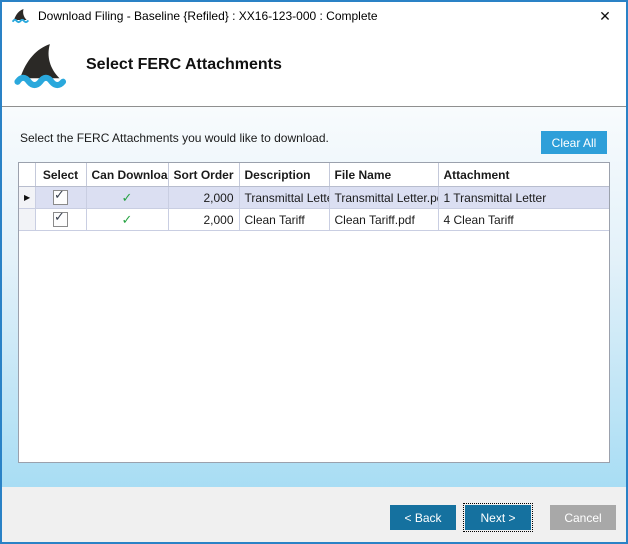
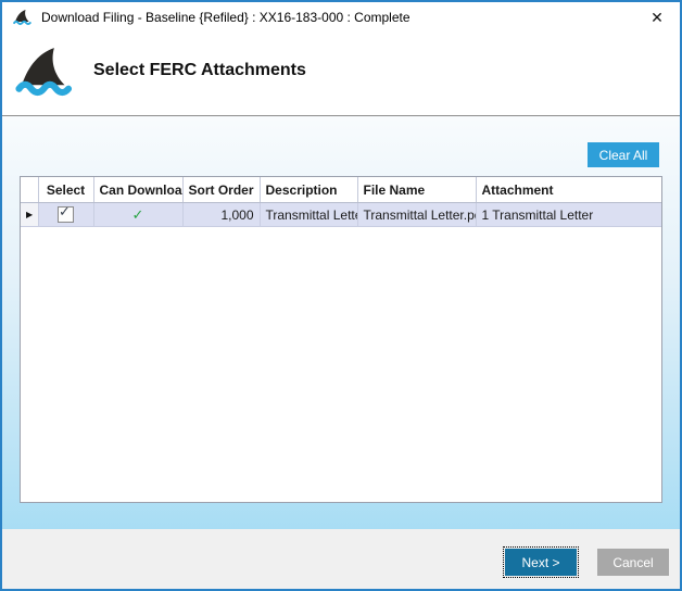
- Download Filing - Baseline {Refiled} : XX16-123-000 : Complete
+ Download Filing - Baseline {Refiled} : XX16-183-000 : Complete
  ✕
  Select FERC Attachments
- Select the FERC Attachments you would like to download.
  Clear All
  	Select	Can Downloa	Sort Order	Description	File Name	Attachment
- ▶	✓	✓	2,000	Transmittal Lett	Transmittal Letter.p	1 Transmittal Letter
+ ▶	✓	✓	1,000	Transmittal Lett	Transmittal Letter.p	1 Transmittal Letter
- 	✓	✓	2,000	Clean Tariff	Clean Tariff.pdf	4 Clean Tariff
- < Back
  Next >
  Cancel
